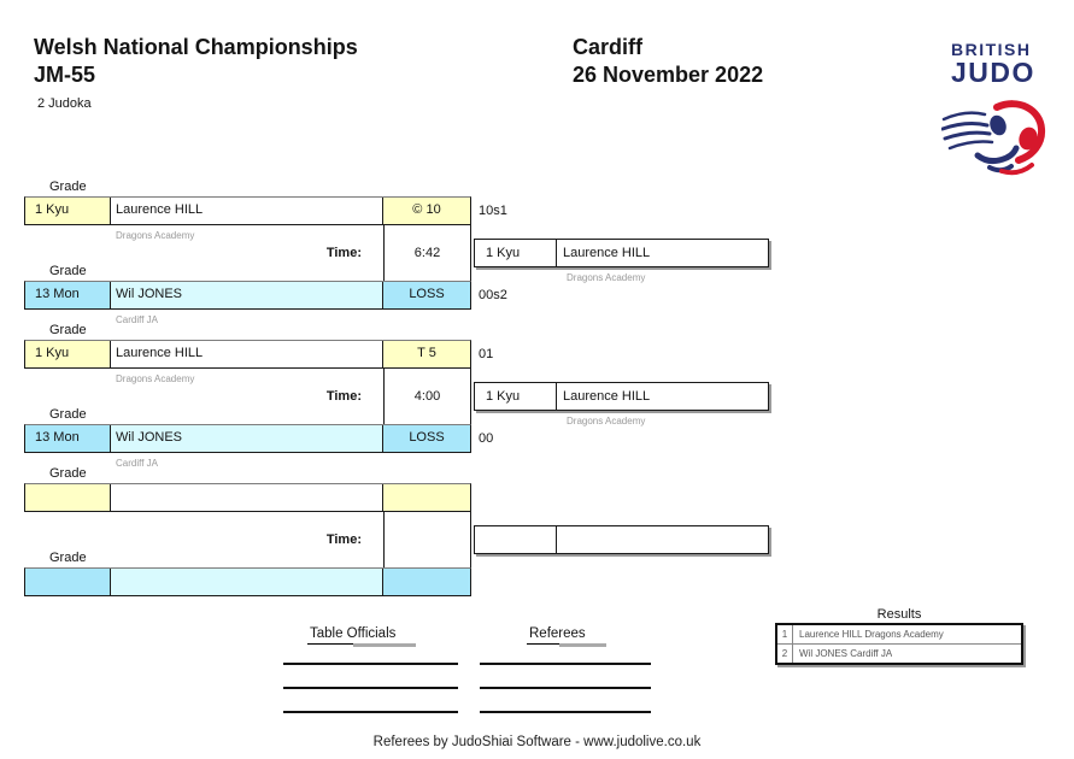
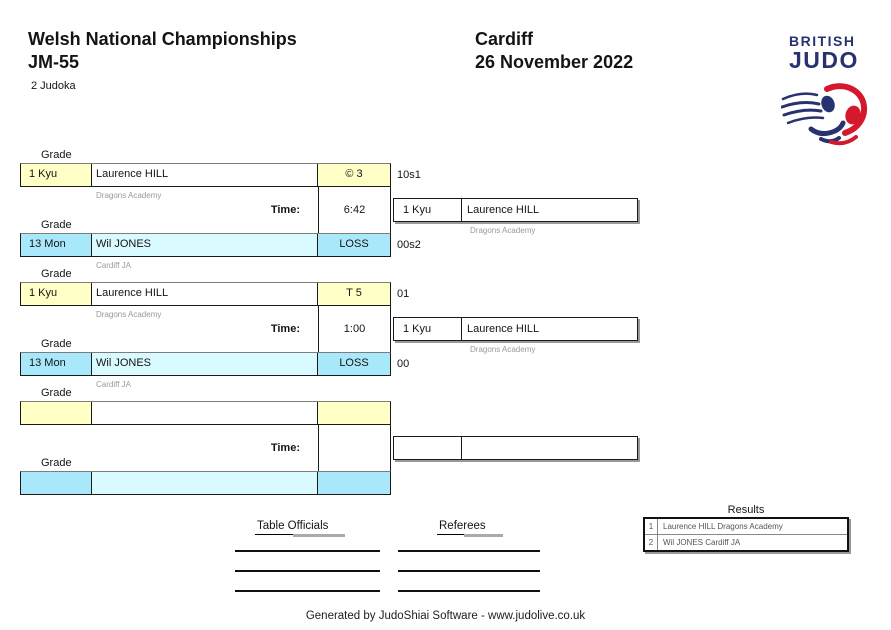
  Welsh National Championships
  JM-55
  2 Judoka
  Cardiff
  26 November 2022
  BRITISH
  JUDO
  Grade
  1 Kyu
  Laurence HILL
- © 10
+ © 3
  Dragons Academy
  10s1
  Time:
  6:42
  Grade
  13 Mon
  Wil JONES
  LOSS
  Cardiff JA
  00s2
  1 Kyu
  Laurence HILL
  Dragons Academy
  Grade
  1 Kyu
  Laurence HILL
  T 5
  Dragons Academy
  01
  Time:
- 4:00
+ 1:00
  Grade
  13 Mon
  Wil JONES
  LOSS
  Cardiff JA
  00
  1 Kyu
  Laurence HILL
  Dragons Academy
  Grade
  Time:
  Grade
  Table Officials
  Referees
  Results
  1
  Laurence HILL Dragons Academy
  2
  Wil JONES Cardiff JA
- Referees by JudoShiai Software - www.judolive.co.uk
+ Generated by JudoShiai Software - www.judolive.co.uk
